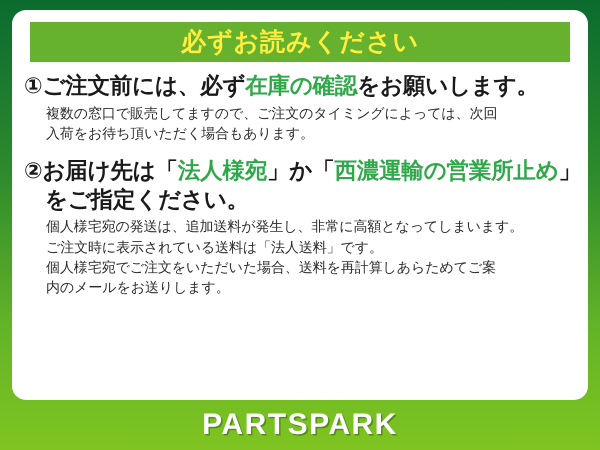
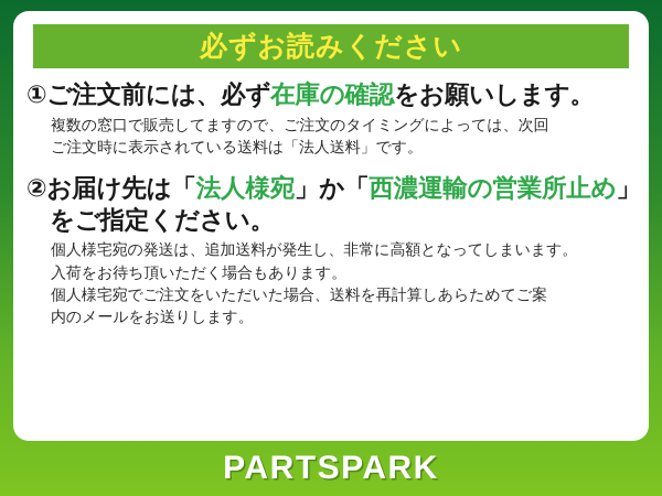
  必ずお読みください
  ①ご注文前には、必ず在庫の確認をお願いします。
  複数の窓口で販売してますので、ご注文のタイミングによっては、次回
- 入荷をお待ち頂いただく場合もあります。
+ ご注文時に表示されている送料は「法人送料」です。
  ②お届け先は「法人様宛」か「西濃運輸の営業所止め」
  をご指定ください。
  個人様宅宛の発送は、追加送料が発生し、非常に高額となってしまいます。
- ご注文時に表示されている送料は「法人送料」です。
+ 入荷をお待ち頂いただく場合もあります。
  個人様宅宛でご注文をいただいた場合、送料を再計算しあらためてご案
  内のメールをお送りします。
  PARTSPARK
